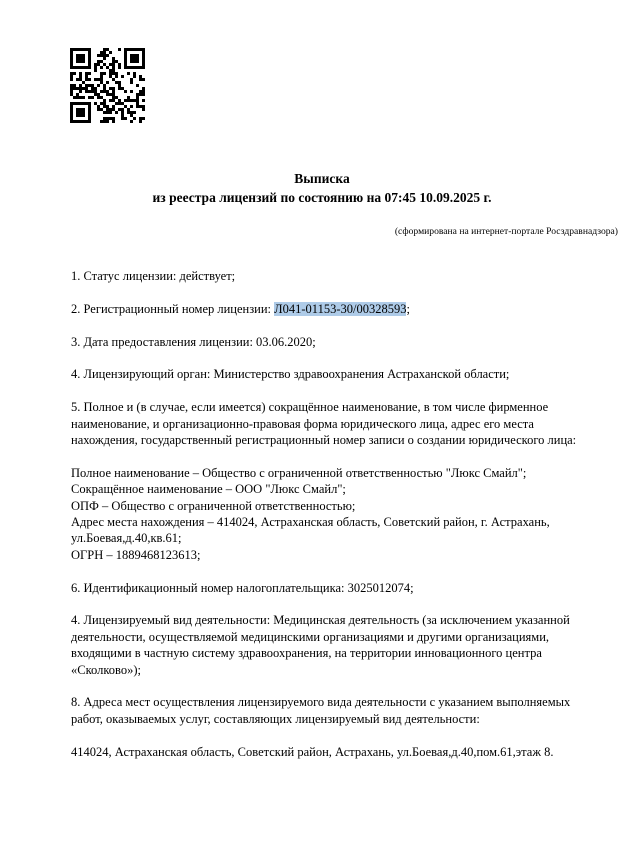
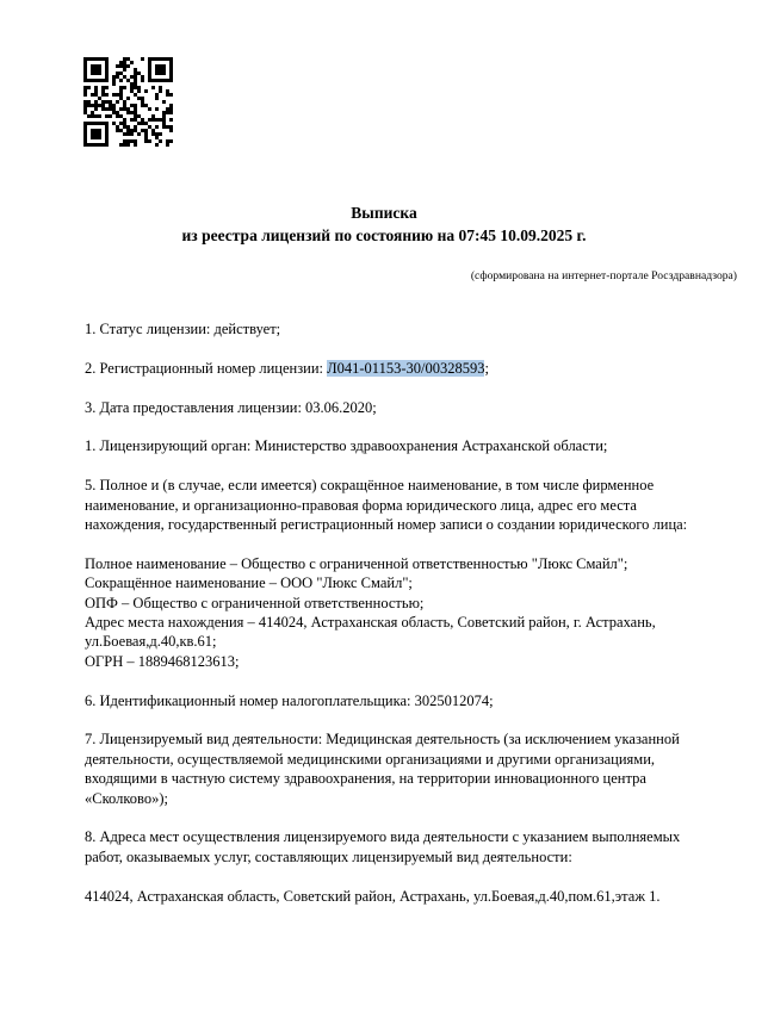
  Выписка
  из реестра лицензий по состоянию на 07:45 10.09.2025 г.
  (сформирована на интернет-портале Росздравнадзора)
  1. Статус лицензии: действует;
  2. Регистрационный номер лицензии: Л041-01153-30/00328593;
  3. Дата предоставления лицензии: 03.06.2020;
- 4. Лицензирующий орган: Министерство здравоохранения Астраханской области;
+ 1. Лицензирующий орган: Министерство здравоохранения Астраханской области;
  5. Полное и (в случае, если имеется) сокращённое наименование, в том числе фирменное наименование, и организационно-правовая форма юридического лица, адрес его места нахождения, государственный регистрационный номер записи о создании юридического лица:
  Полное наименование – Общество с ограниченной ответственностью "Люкс Смайл";
  Сокращённое наименование – ООО "Люкс Смайл";
  ОПФ – Общество с ограниченной ответственностью;
  Адрес места нахождения – 414024, Астраханская область, Советский район, г. Астрахань, ул.Боевая,д.40,кв.61;
  ОГРН – 1889468123613;
  6. Идентификационный номер налогоплательщика: 3025012074;
- 4. Лицензируемый вид деятельности: Медицинская деятельность (за исключением указанной деятельности, осуществляемой медицинскими организациями и другими организациями, входящими в частную систему здравоохранения, на территории инновационного центра «Сколково»);
+ 7. Лицензируемый вид деятельности: Медицинская деятельность (за исключением указанной деятельности, осуществляемой медицинскими организациями и другими организациями, входящими в частную систему здравоохранения, на территории инновационного центра «Сколково»);
  8. Адреса мест осуществления лицензируемого вида деятельности с указанием выполняемых работ, оказываемых услуг, составляющих лицензируемый вид деятельности:
- 414024, Астраханская область, Советский район, Астрахань, ул.Боевая,д.40,пом.61,этаж 8.
+ 414024, Астраханская область, Советский район, Астрахань, ул.Боевая,д.40,пом.61,этаж 1.
